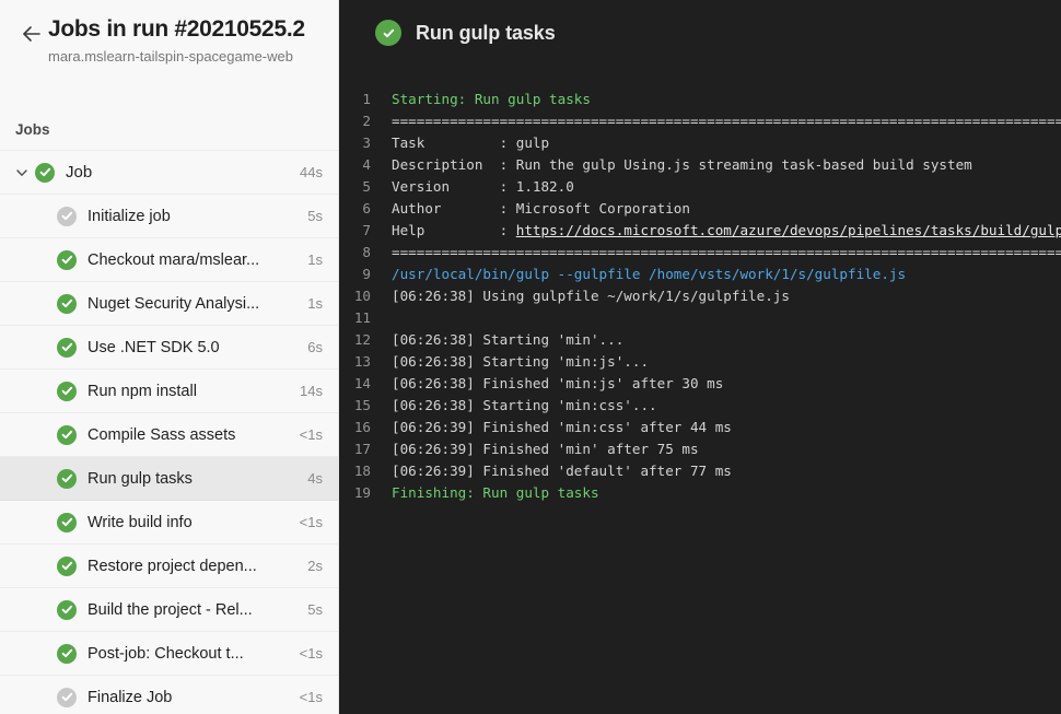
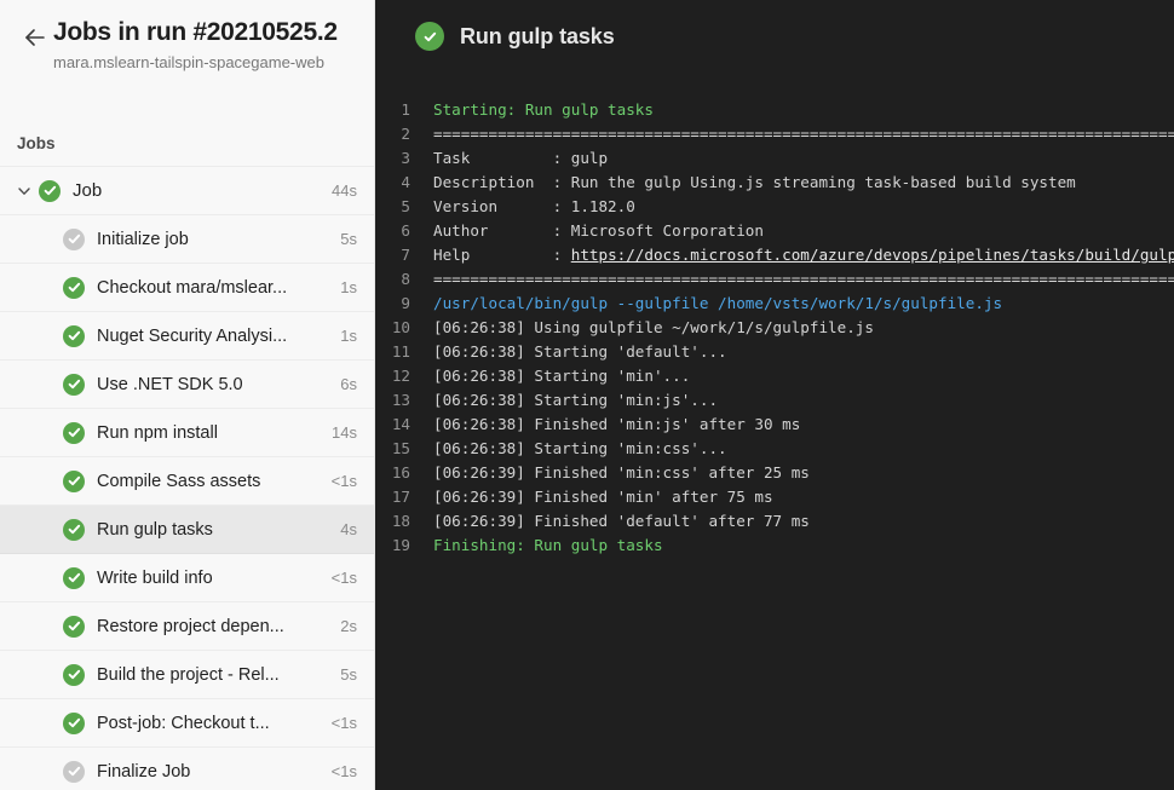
  Jobs in run #20210525.2
  mara.mslearn-tailspin-spacegame-web
  Jobs
  Job
  44s
  Initialize job
  5s
  Checkout mara/mslear...
  1s
  Nuget Security Analysi...
  1s
  Use .NET SDK 5.0
  6s
  Run npm install
  14s
  Compile Sass assets
  <1s
  Run gulp tasks
  4s
  Write build info
  <1s
  Restore project depen...
  2s
  Build the project - Rel...
  5s
  Post-job: Checkout t...
  <1s
  Finalize Job
  <1s
  Run gulp tasks
  1
  Starting: Run gulp tasks
  2
  =================================================================================
  3
  Task : gulp
  4
  Description : Run the gulp Using.js streaming task-based build system
  5
  Version : 1.182.0
  6
  Author : Microsoft Corporation
  7
  Help : https://docs.microsoft.com/azure/devops/pipelines/tasks/build/gulp
  8
  =================================================================================
  9
  /usr/local/bin/gulp --gulpfile /home/vsts/work/1/s/gulpfile.js
  10
  [06:26:38] Using gulpfile ~/work/1/s/gulpfile.js
  11
+ [06:26:38] Starting 'default'...
  12
  [06:26:38] Starting 'min'...
  13
  [06:26:38] Starting 'min:js'...
  14
  [06:26:38] Finished 'min:js' after 30 ms
  15
  [06:26:38] Starting 'min:css'...
  16
- [06:26:39] Finished 'min:css' after 44 ms
+ [06:26:39] Finished 'min:css' after 25 ms
  17
  [06:26:39] Finished 'min' after 75 ms
  18
  [06:26:39] Finished 'default' after 77 ms
  19
  Finishing: Run gulp tasks
